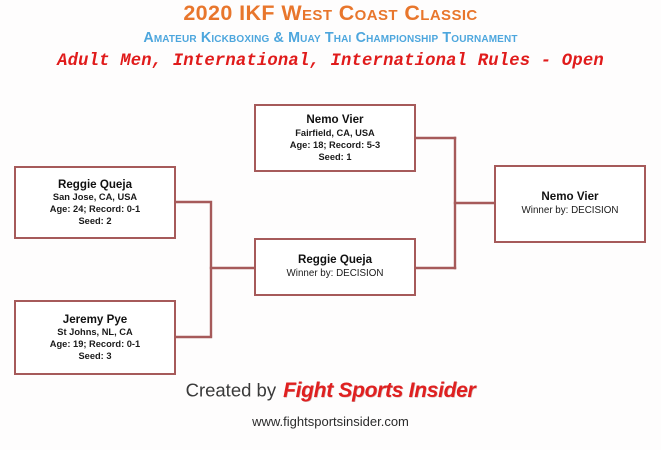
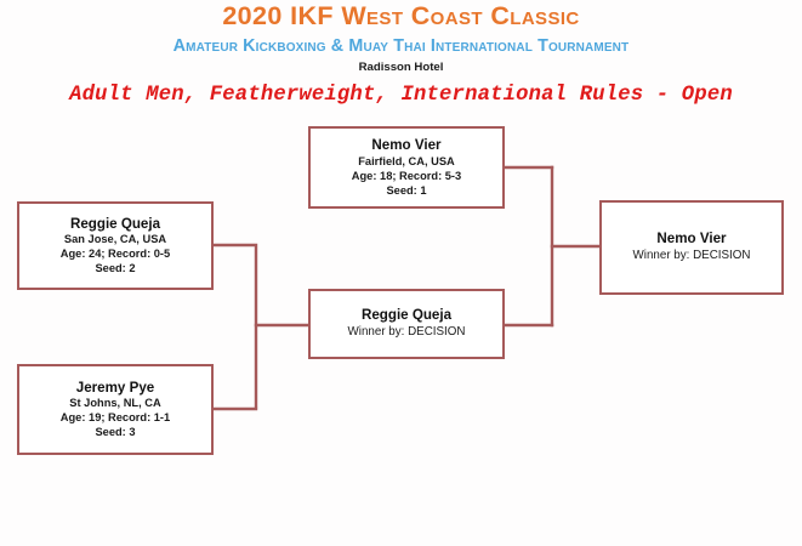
  2020 IKF West Coast Classic
- Amateur Kickboxing & Muay Thai Championship Tournament
+ Amateur Kickboxing & Muay Thai International Tournament
+ Radisson Hotel
- Adult Men, International, International Rules - Open
+ Adult Men, Featherweight, International Rules - Open
  Nemo Vier
  Fairfield, CA, USA
  Age: 18; Record: 5-3
  Seed: 1
  Reggie Queja
  San Jose, CA, USA
- Age: 24; Record: 0-1
+ Age: 24; Record: 0-5
  Seed: 2
  Jeremy Pye
  St Johns, NL, CA
- Age: 19; Record: 0-1
+ Age: 19; Record: 1-1
  Seed: 3
  Reggie Queja
  Winner by: DECISION
  Nemo Vier
  Winner by: DECISION
- Created by Fight Sports Insider
- www.fightsportsinsider.com
